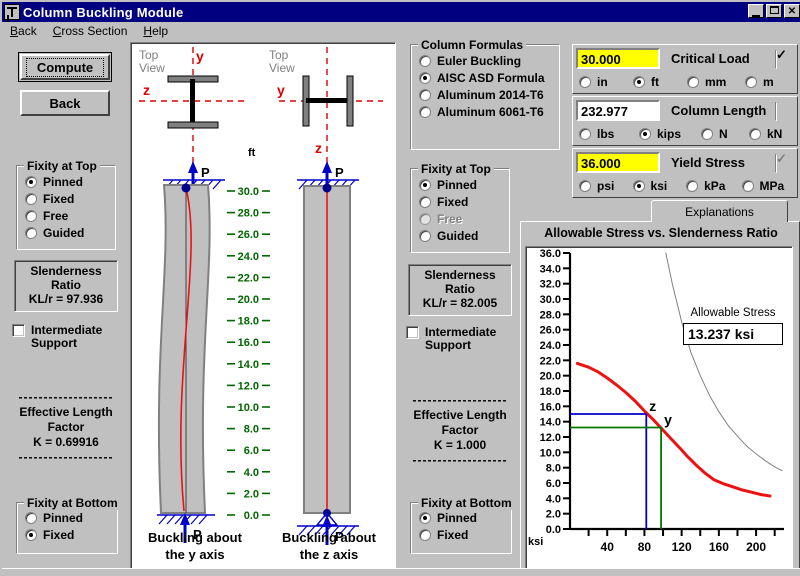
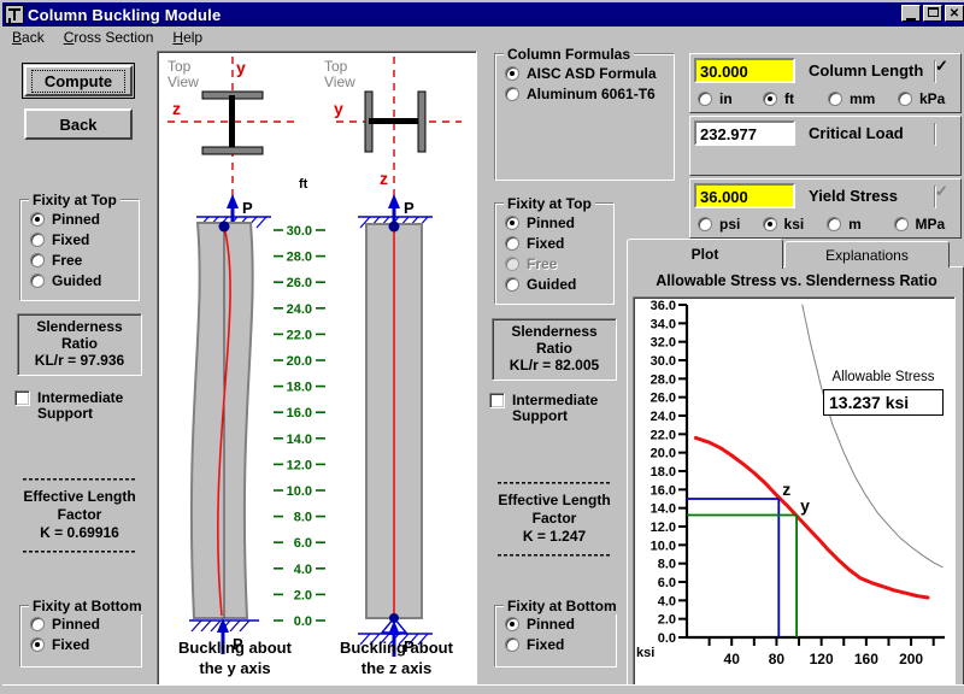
  Column Buckling Module
  ✕
  Back
  Cross Section
  Help
  Compute
  Back
  Fixity at Top
  Pinned
  Fixed
  Free
  Guided
  Slenderness
  Ratio
  KL/r = 97.936
  Intermediate
  Support
  -------------------
  Effective Length
  Factor
  K = 0.69916
  -------------------
  Fixity at Bottom
  Pinned
  Fixed
  Top
  View
  y
  z
  Top
  View
  y
  z
  P
  P
  ft
  30.0
  28.0
  26.0
  24.0
  22.0
  20.0
  18.0
  16.0
  14.0
  12.0
  10.0
  8.0
  6.0
  4.0
  2.0
  0.0
  P
  P
  Buckling about
  the y axis
  Buckling about
  the z axis
  Column Formulas
- Euler Buckling
  AISC ASD Formula
- Aluminum 2014-T6
  Aluminum 6061-T6
  Fixity at Top
  Pinned
  Fixed
  Free
  Guided
  Slenderness
  Ratio
  KL/r = 82.005
  Intermediate
  Support
  -------------------
  Effective Length
  Factor
- K = 1.000
+ K = 1.247
  -------------------
  Fixity at Bottom
  Pinned
  Fixed
  30.000
- Critical Load
+ Column Length
  in
  ft
  mm
- m
+ kPa
  232.977
- Column Length
+ Critical Load
- lbs
- kips
- N
- kN
  36.000
  Yield Stress
  psi
  ksi
- kPa
+ m
  MPa
  Allowable Stress vs. Slenderness Ratio
  0.0
  2.0
  4.0
  6.0
  8.0
  10.0
  12.0
  14.0
  16.0
  18.0
  20.0
  22.0
  24.0
  26.0
  28.0
  30.0
  32.0
  34.0
  36.0
  ksi
  40
  80
  120
  160
  200
  z
  y
  Allowable Stress
  13.237 ksi
+ Plot
  Explanations
